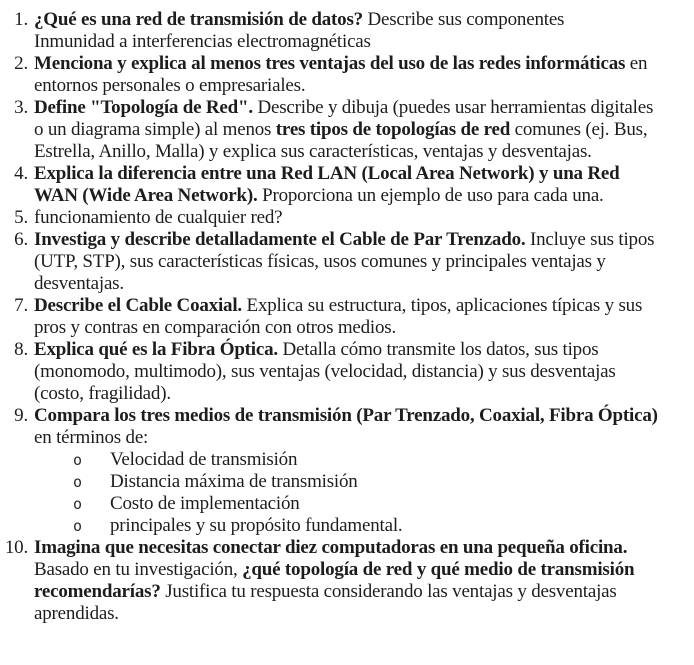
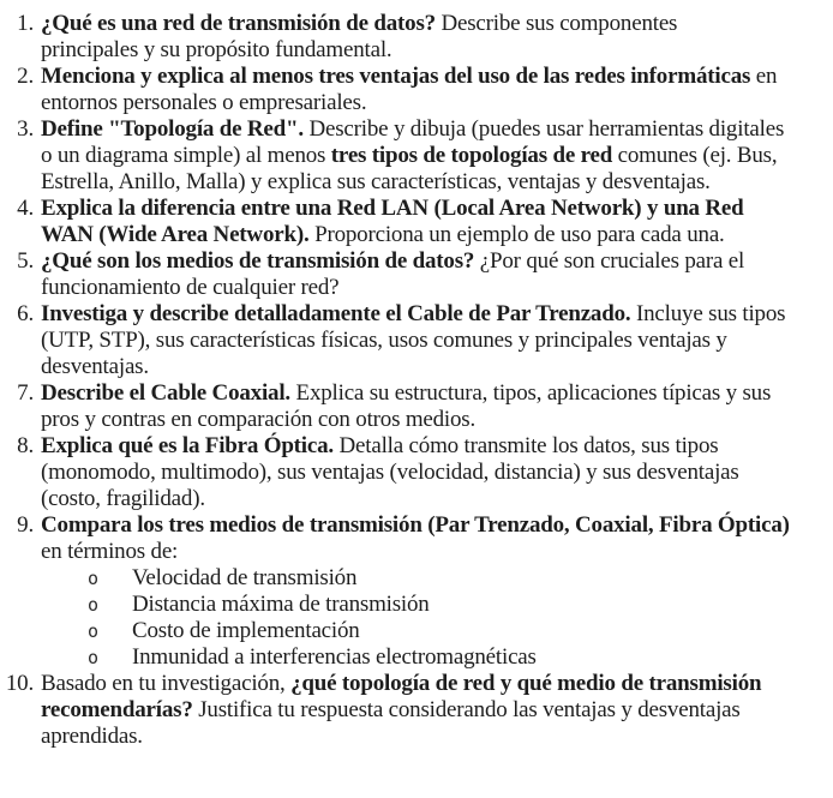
  1.
  ¿Qué es una red de transmisión de datos? Describe sus componentes
- Inmunidad a interferencias electromagnéticas
+ principales y su propósito fundamental.
  2.
  Menciona y explica al menos tres ventajas del uso de las redes informáticas en
  entornos personales o empresariales.
  3.
  Define "Topología de Red". Describe y dibuja (puedes usar herramientas digitales
  o un diagrama simple) al menos tres tipos de topologías de red comunes (ej. Bus,
  Estrella, Anillo, Malla) y explica sus características, ventajas y desventajas.
  4.
  Explica la diferencia entre una Red LAN (Local Area Network) y una Red
  WAN (Wide Area Network). Proporciona un ejemplo de uso para cada una.
  5.
+ ¿Qué son los medios de transmisión de datos? ¿Por qué son cruciales para el
  funcionamiento de cualquier red?
  6.
  Investiga y describe detalladamente el Cable de Par Trenzado. Incluye sus tipos
  (UTP, STP), sus características físicas, usos comunes y principales ventajas y
  desventajas.
  7.
  Describe el Cable Coaxial. Explica su estructura, tipos, aplicaciones típicas y sus
  pros y contras en comparación con otros medios.
  8.
  Explica qué es la Fibra Óptica. Detalla cómo transmite los datos, sus tipos
  (monomodo, multimodo), sus ventajas (velocidad, distancia) y sus desventajas
  (costo, fragilidad).
  9.
  Compara los tres medios de transmisión (Par Trenzado, Coaxial, Fibra Óptica)
  en términos de:
  o Velocidad de transmisión
  o Distancia máxima de transmisión
  o Costo de implementación
- o principales y su propósito fundamental.
+ o Inmunidad a interferencias electromagnéticas
  10.
- Imagina que necesitas conectar diez computadoras en una pequeña oficina.
  Basado en tu investigación, ¿qué topología de red y qué medio de transmisión
  recomendarías? Justifica tu respuesta considerando las ventajas y desventajas
  aprendidas.
